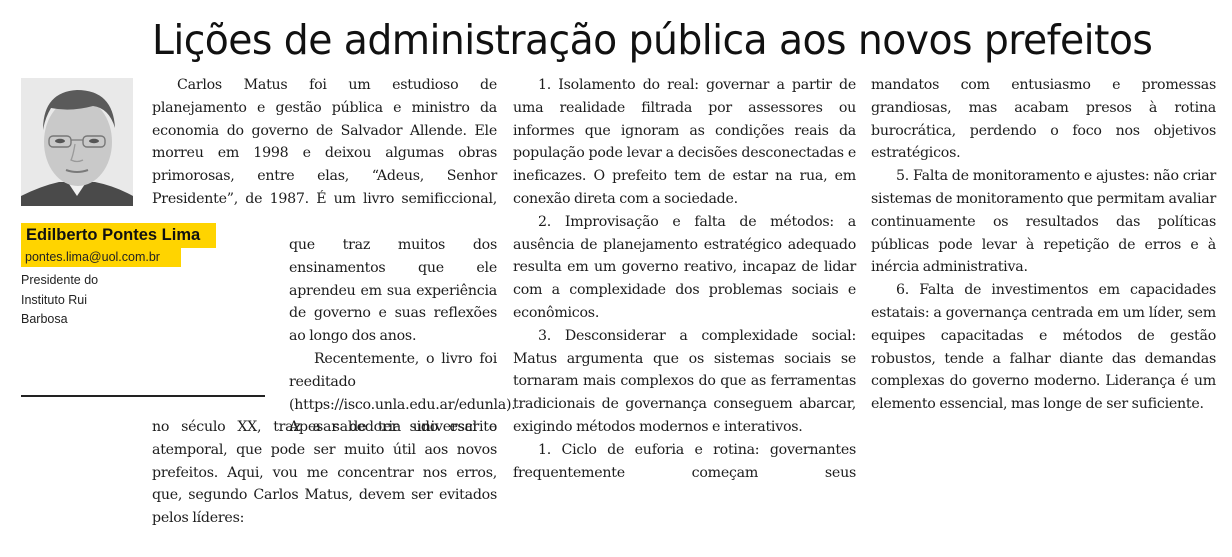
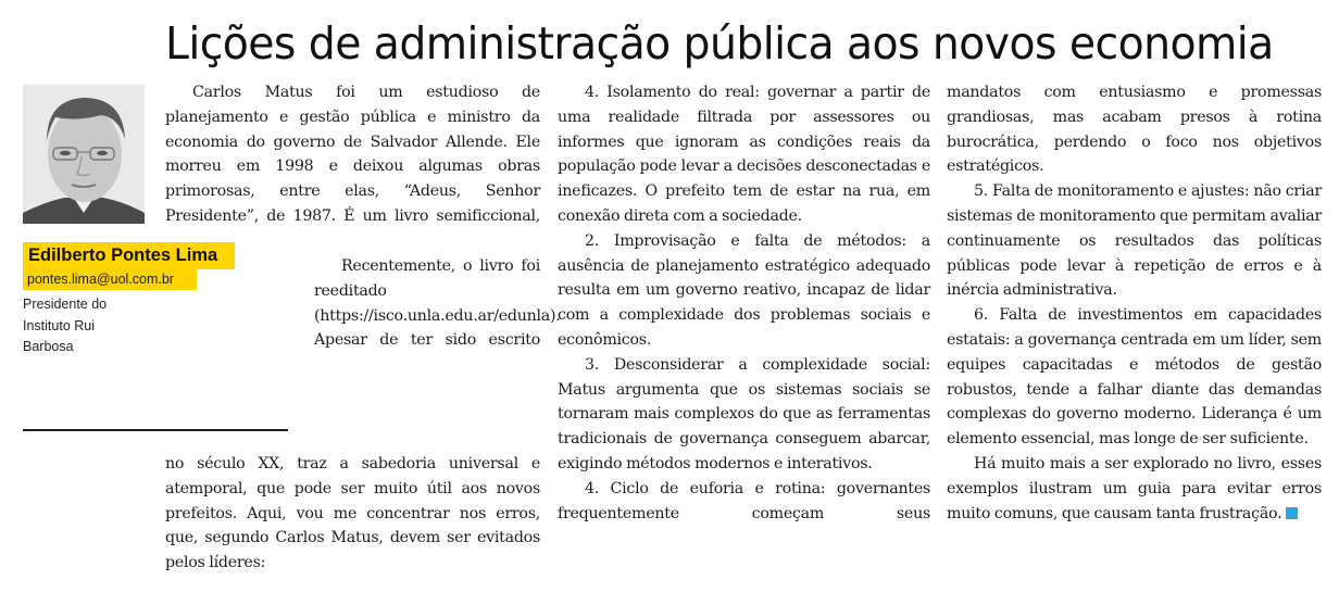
- Lições de administração pública aos novos prefeitos
+ Lições de administração pública aos novos economia
  Edilberto Pontes Lima
  pontes.lima@uol.com.br
  Presidente do
  Instituto Rui
  Barbosa
  Carlos Matus foi um estudioso de planejamento e gestão pública e ministro da economia do governo de Salvador Allende. Ele morreu em 1998 e deixou algumas obras primorosas, entre elas, “Adeus, Senhor Presidente”, de 1987. É um livro semificcional,
- que traz muitos dos ensinamentos que ele aprendeu em sua experiência de governo e suas reflexões ao longo dos anos.
  Recentemente, o livro foi reeditado (https://isco.unla.edu.ar/edunla) Apesar de ter sido escrito
  no século XX, traz a sabedoria universal e atemporal, que pode ser muito útil aos novos prefeitos. Aqui, vou me concentrar nos erros, que, segundo Carlos Matus, devem ser evitados pelos líderes:
- 1. Isolamento do real: governar a partir de uma realidade filtrada por assessores ou informes que ignoram as condições reais da população pode levar a decisões desconectadas e ineficazes. O prefeito tem de estar na rua, em conexão direta com a sociedade.
+ 4. Isolamento do real: governar a partir de uma realidade filtrada por assessores ou informes que ignoram as condições reais da população pode levar a decisões desconectadas e ineficazes. O prefeito tem de estar na rua, em conexão direta com a sociedade.
  2. Improvisação e falta de métodos: a ausência de planejamento estratégico adequado resulta em um governo reativo, incapaz de lidar com a complexidade dos problemas sociais e econômicos.
  3. Desconsiderar a complexidade social: Matus argumenta que os sistemas sociais se tornaram mais complexos do que as ferramentas tradicionais de governança conseguem abarcar, exigindo métodos modernos e interativos.
- 1. Ciclo de euforia e rotina: governantes frequentemente começam seus
+ 4. Ciclo de euforia e rotina: governantes frequentemente começam seus
  mandatos com entusiasmo e promessas grandiosas, mas acabam presos à rotina burocrática, perdendo o foco nos objetivos estratégicos.
  5. Falta de monitoramento e ajustes: não criar sistemas de monitoramento que permitam avaliar continuamente os resultados das políticas públicas pode levar à repetição de erros e à inércia administrativa.
  6. Falta de investimentos em capacidades estatais: a governança centrada em um líder, sem equipes capacitadas e métodos de gestão robustos, tende a falhar diante das demandas complexas do governo moderno. Liderança é um elemento essencial, mas longe de ser suficiente.
+ Há muito mais a ser explorado no livro, esses exemplos ilustram um guia para evitar erros muito comuns, que causam tanta frustração.
